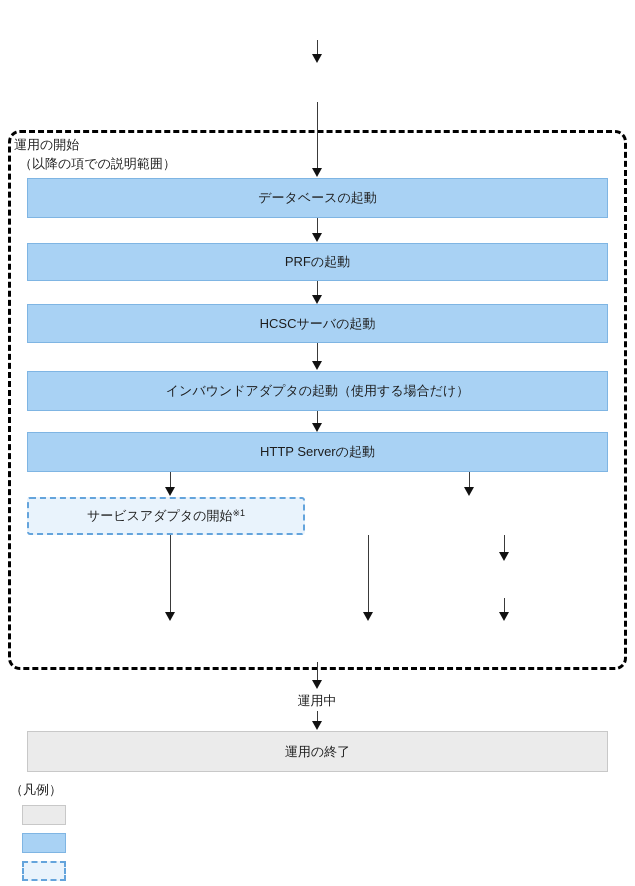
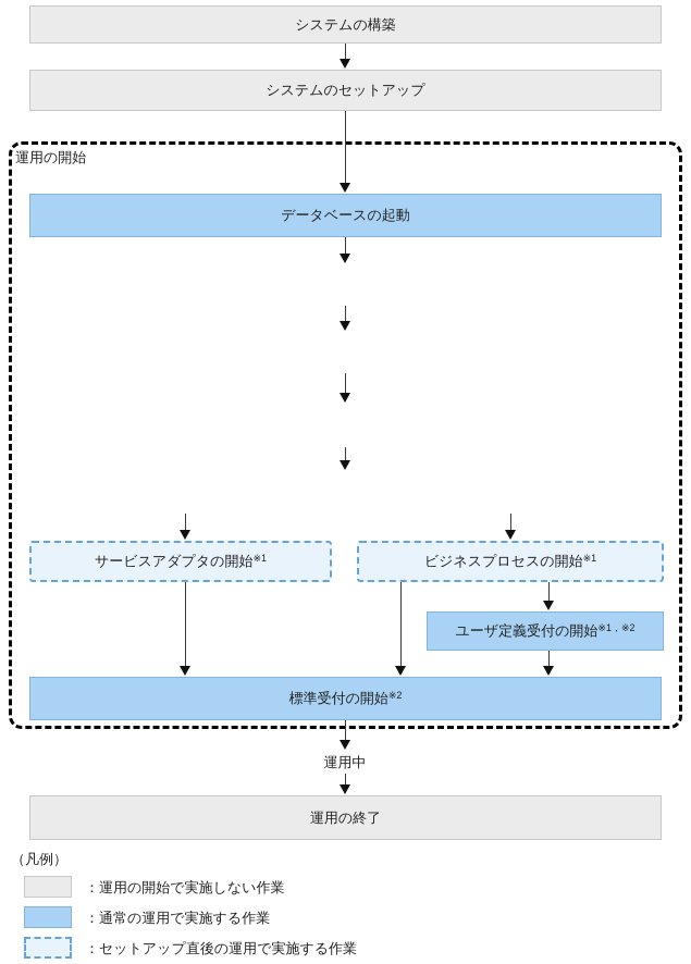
+ システムの構築
+ システムのセットアップ
  運用の開始
- （以降の項での説明範囲）
  データベースの起動
- PRFの起動
- HCSCサーバの起動
- インバウンドアダプタの起動（使用する場合だけ）
- HTTP Serverの起動
  サービスアダプタの開始※1
+ ビジネスプロセスの開始※1
+ ユーザ定義受付の開始※1，※2
+ 標準受付の開始※2
  運用中
  運用の終了
  （凡例）
+ ：運用の開始で実施しない作業
+ ：通常の運用で実施する作業
+ ：セットアップ直後の運用で実施する作業
